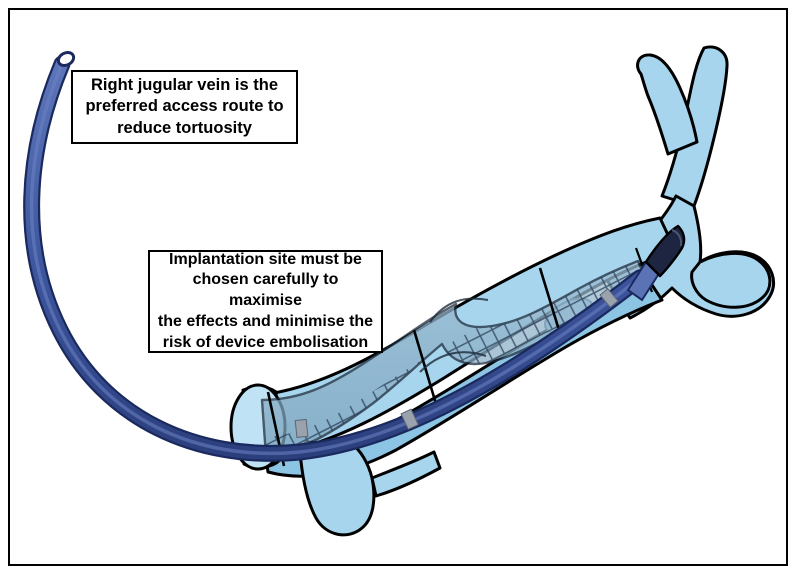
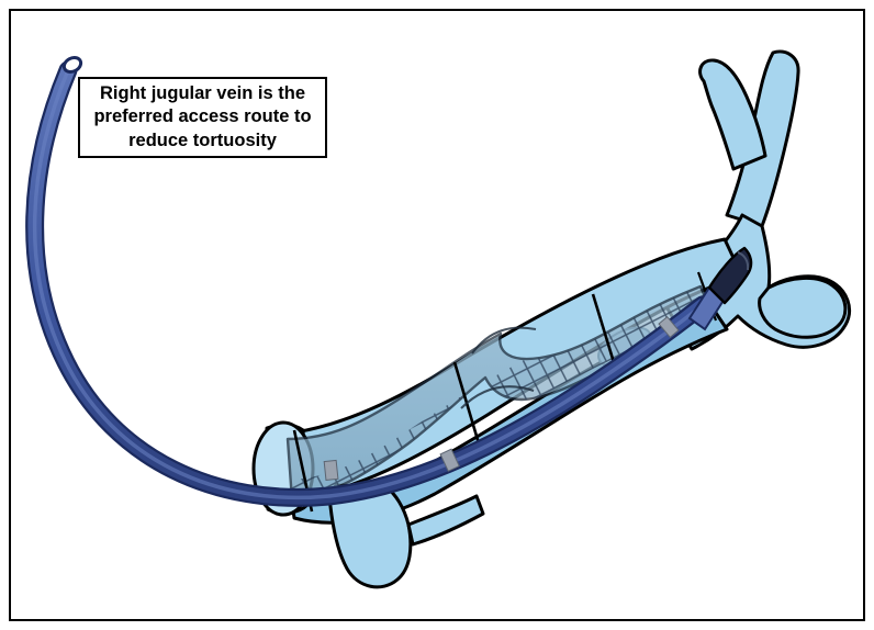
  Right jugular vein is the
  preferred access route to
  reduce tortuosity
- Implantation site must be
- chosen carefully to maximise
- the effects and minimise the
- risk of device embolisation
